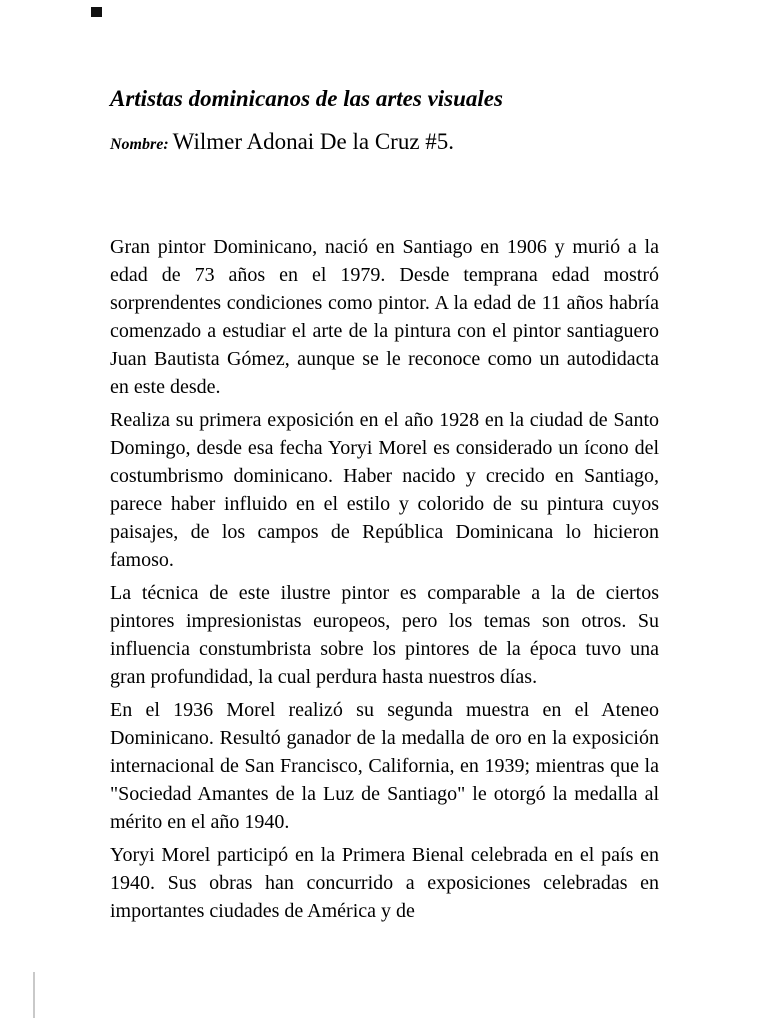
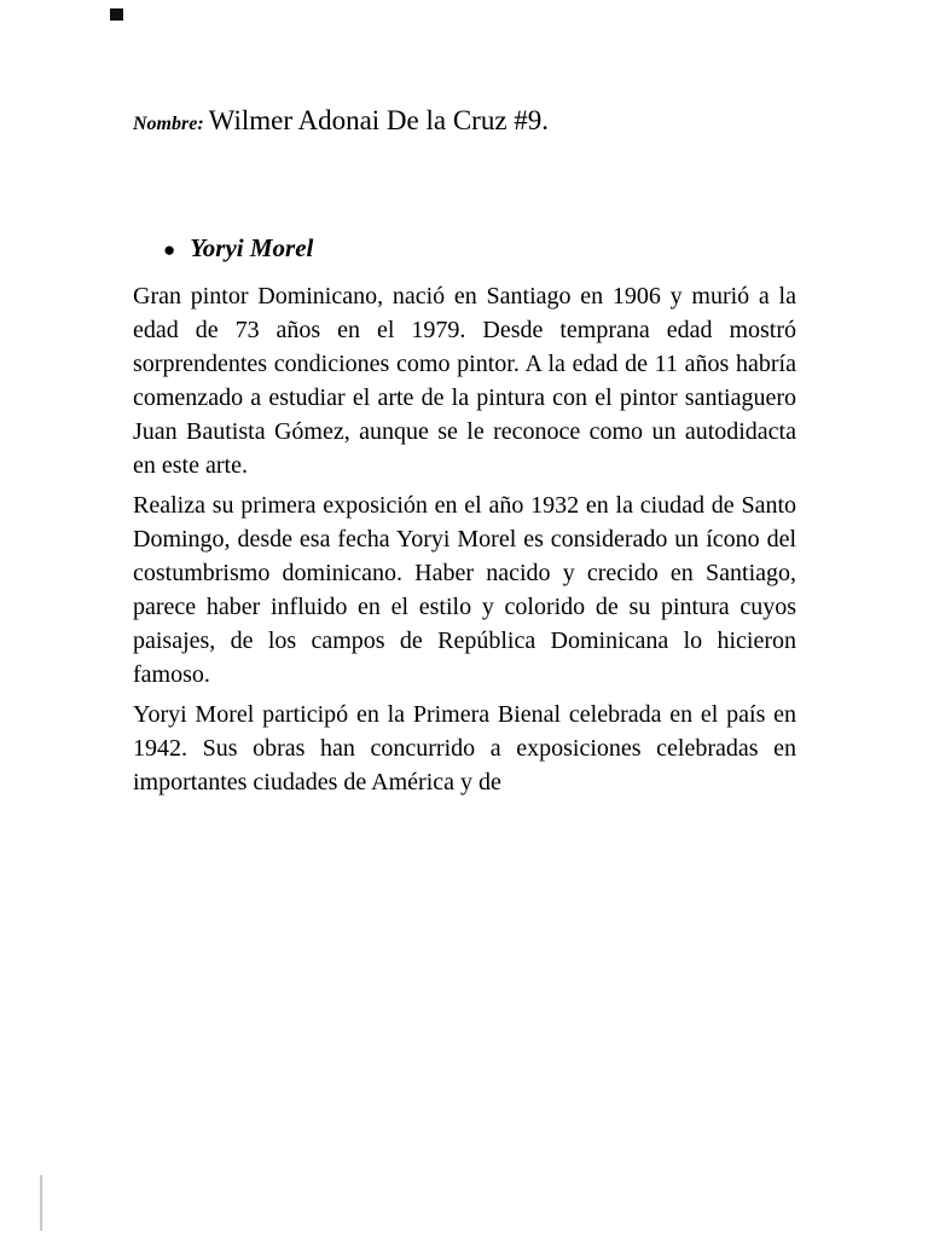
- Artistas dominicanos de las artes visuales
- Nombre: Wilmer Adonai De la Cruz #5.
+ Nombre: Wilmer Adonai De la Cruz #9.
+ ● Yoryi Morel
- Gran pintor Dominicano, nació en Santiago en 1906 y murió a la edad de 73 años en el 1979. Desde temprana edad mostró sorprendentes condiciones como pintor. A la edad de 11 años habría comenzado a estudiar el arte de la pintura con el pintor santiaguero Juan Bautista Gómez, aunque se le reconoce como un autodidacta en este desde.
+ Gran pintor Dominicano, nació en Santiago en 1906 y murió a la edad de 73 años en el 1979. Desde temprana edad mostró sorprendentes condiciones como pintor. A la edad de 11 años habría comenzado a estudiar el arte de la pintura con el pintor santiaguero Juan Bautista Gómez, aunque se le reconoce como un autodidacta en este arte.
- Realiza su primera exposición en el año 1928 en la ciudad de Santo Domingo, desde esa fecha Yoryi Morel es considerado un ícono del costumbrismo dominicano. Haber nacido y crecido en Santiago, parece haber influido en el estilo y colorido de su pintura cuyos paisajes, de los campos de República Dominicana lo hicieron famoso.
+ Realiza su primera exposición en el año 1932 en la ciudad de Santo Domingo, desde esa fecha Yoryi Morel es considerado un ícono del costumbrismo dominicano. Haber nacido y crecido en Santiago, parece haber influido en el estilo y colorido de su pintura cuyos paisajes, de los campos de República Dominicana lo hicieron famoso.
- La técnica de este ilustre pintor es comparable a la de ciertos pintores impresionistas europeos, pero los temas son otros. Su influencia constumbrista sobre los pintores de la época tuvo una gran profundidad, la cual perdura hasta nuestros días.
- En el 1936 Morel realizó su segunda muestra en el Ateneo Dominicano. Resultó ganador de la medalla de oro en la exposición internacional de San Francisco, California, en 1939; mientras que la "Sociedad Amantes de la Luz de Santiago" le otorgó la medalla al mérito en el año 1940.
- Yoryi Morel participó en la Primera Bienal celebrada en el país en 1940. Sus obras han concurrido a exposiciones celebradas en importantes ciudades de América y de
+ Yoryi Morel participó en la Primera Bienal celebrada en el país en 1942. Sus obras han concurrido a exposiciones celebradas en importantes ciudades de América y de
